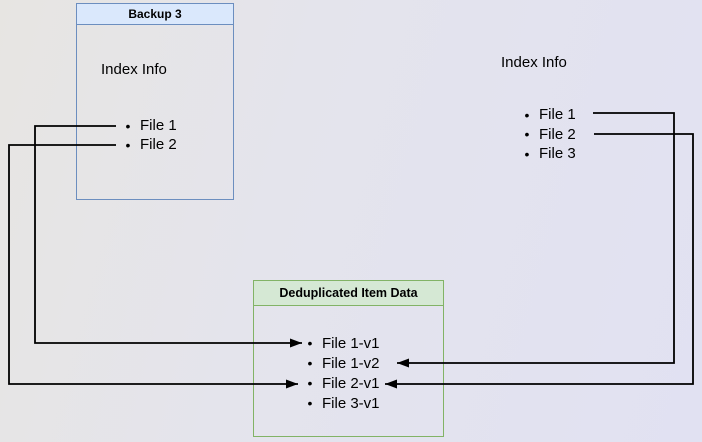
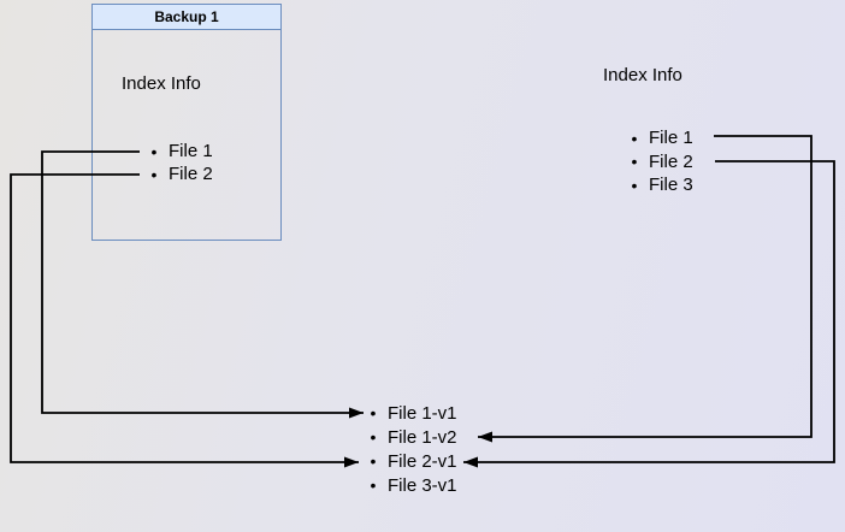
- Backup 3
+ Backup 1
  Index Info
  •
  File 1
  •
  File 2
  Index Info
  •
  File 1
  •
  File 2
  •
  File 3
- Deduplicated Item Data
  •
  File 1-v1
  •
  File 1-v2
  •
  File 2-v1
  •
  File 3-v1
